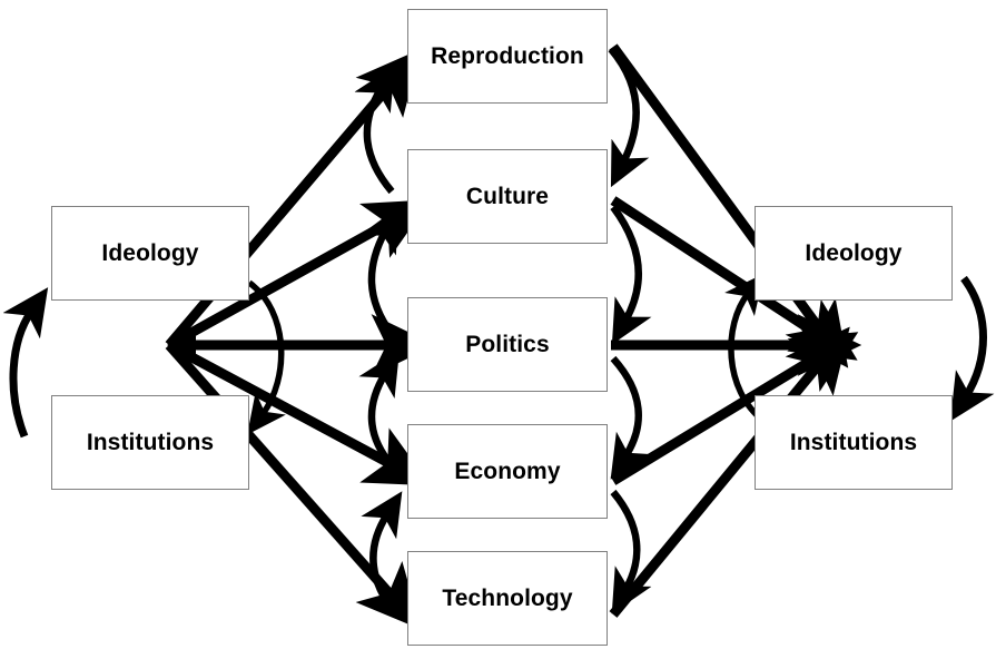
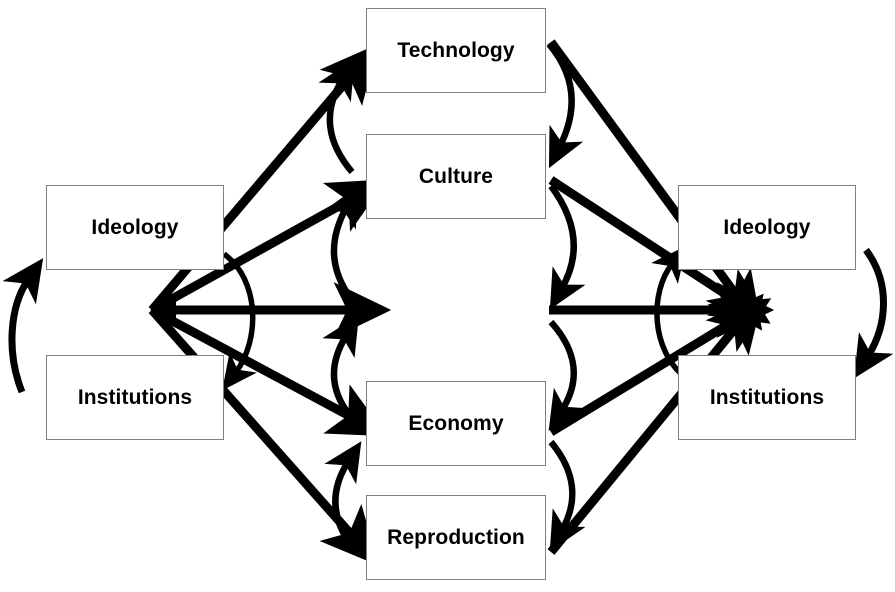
  Ideology
  Institutions
- Reproduction
+ Technology
  Culture
- Politics
  Economy
- Technology
+ Reproduction
  Ideology
  Institutions
